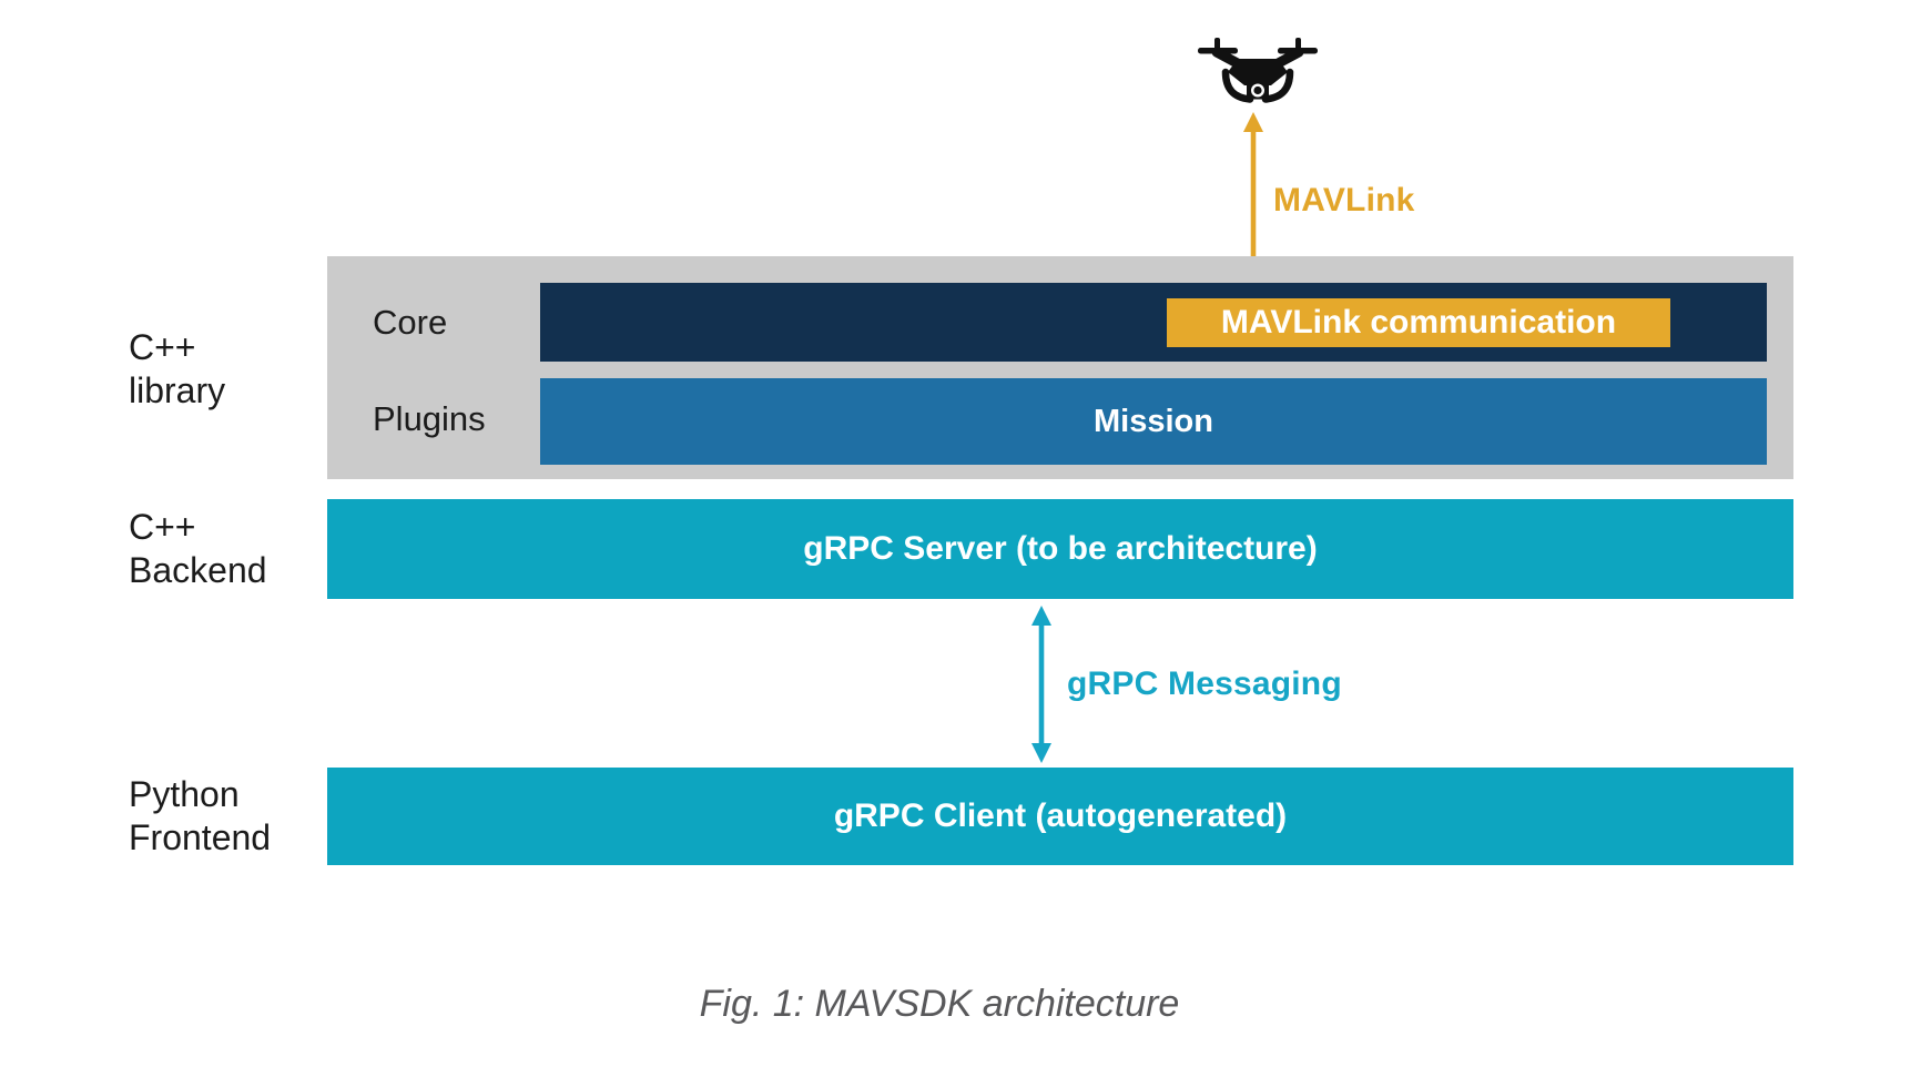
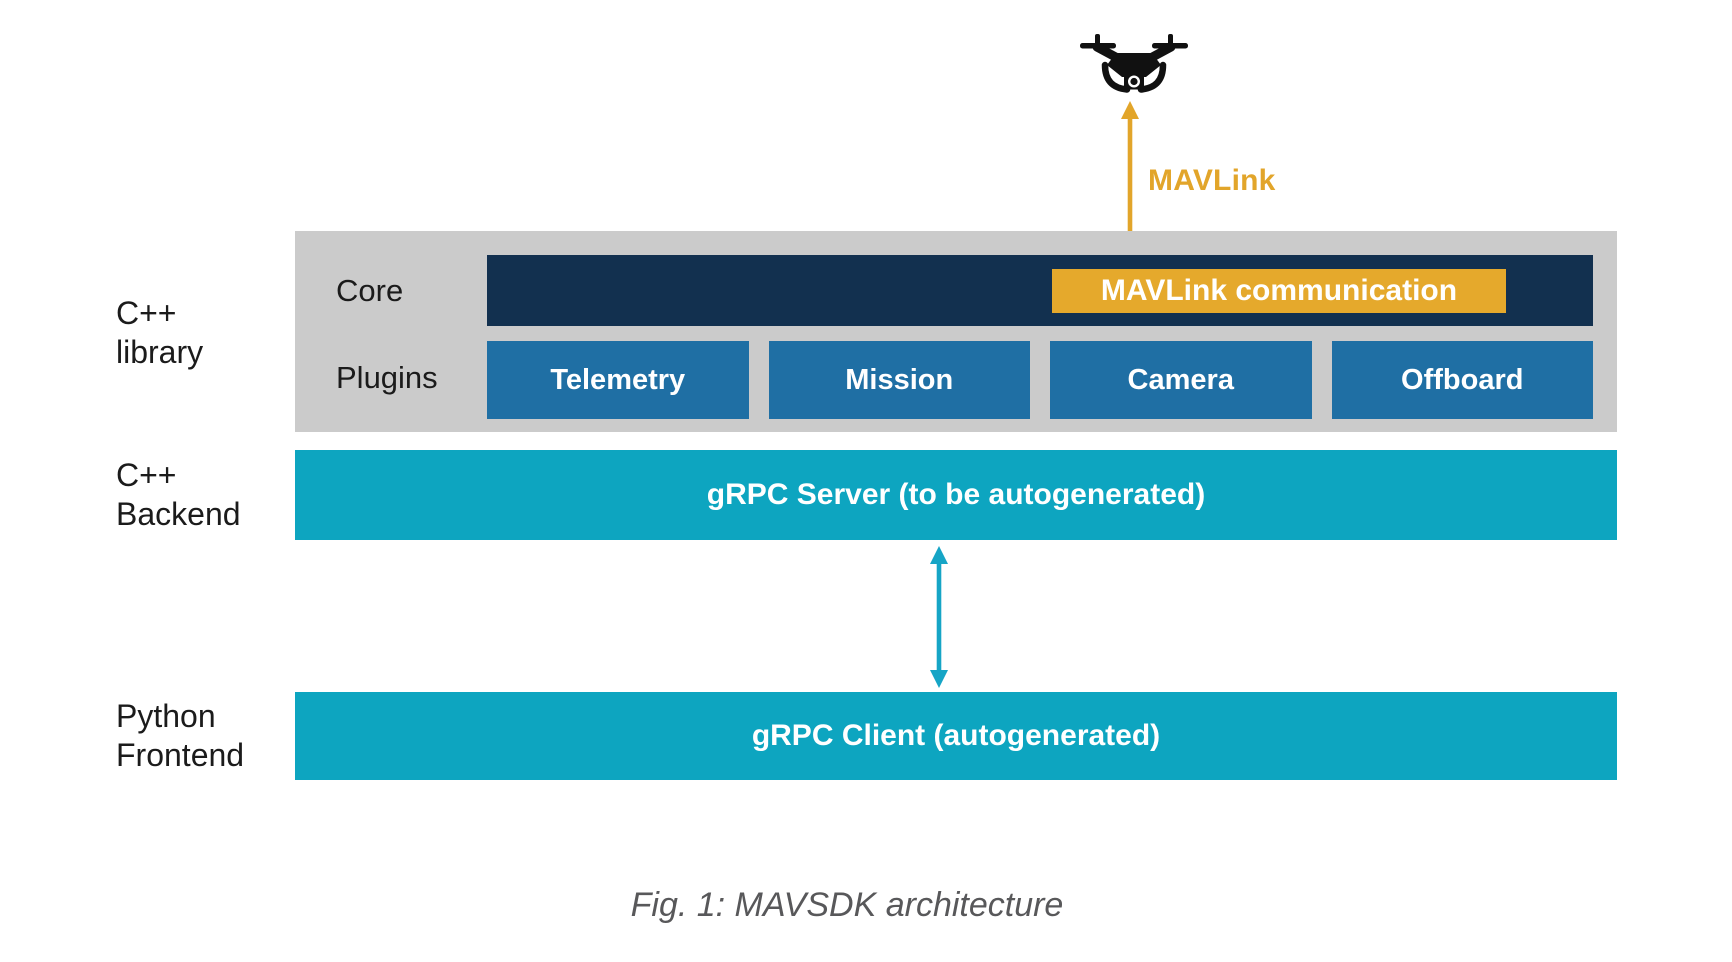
  MAVLink
  C++
  library
  C++
  Backend
  Python
  Frontend
  Core
  MAVLink communication
  Plugins
+ Telemetry
  Mission
+ Camera
+ Offboard
- gRPC Server (to be architecture)
+ gRPC Server (to be autogenerated)
- gRPC Messaging
  gRPC Client (autogenerated)
  Fig. 1: MAVSDK architecture
